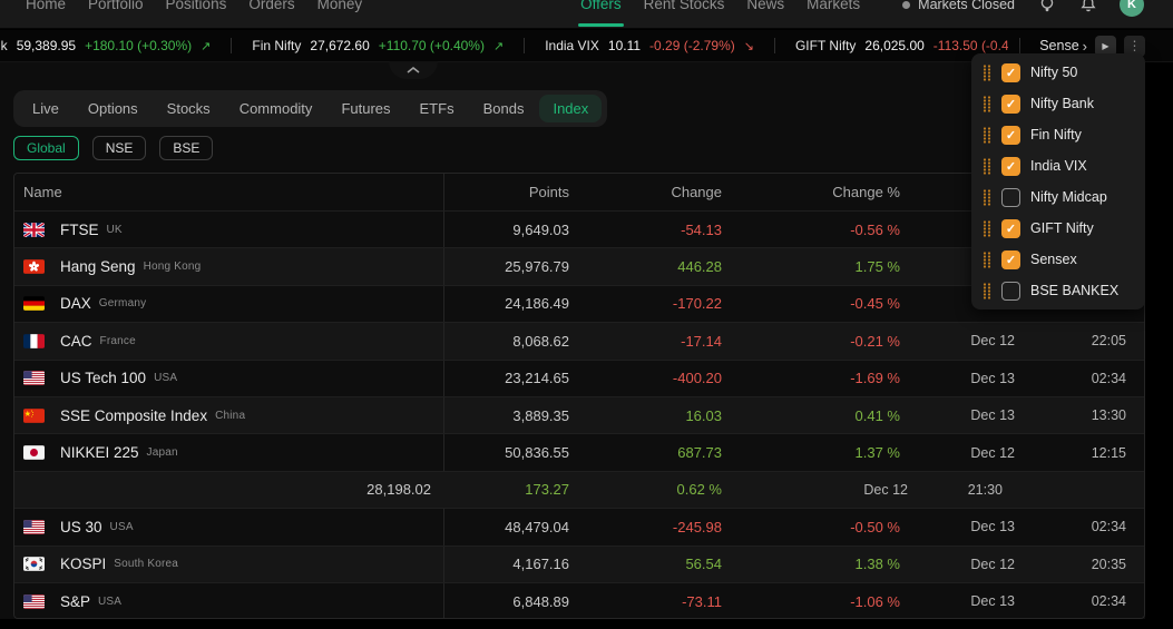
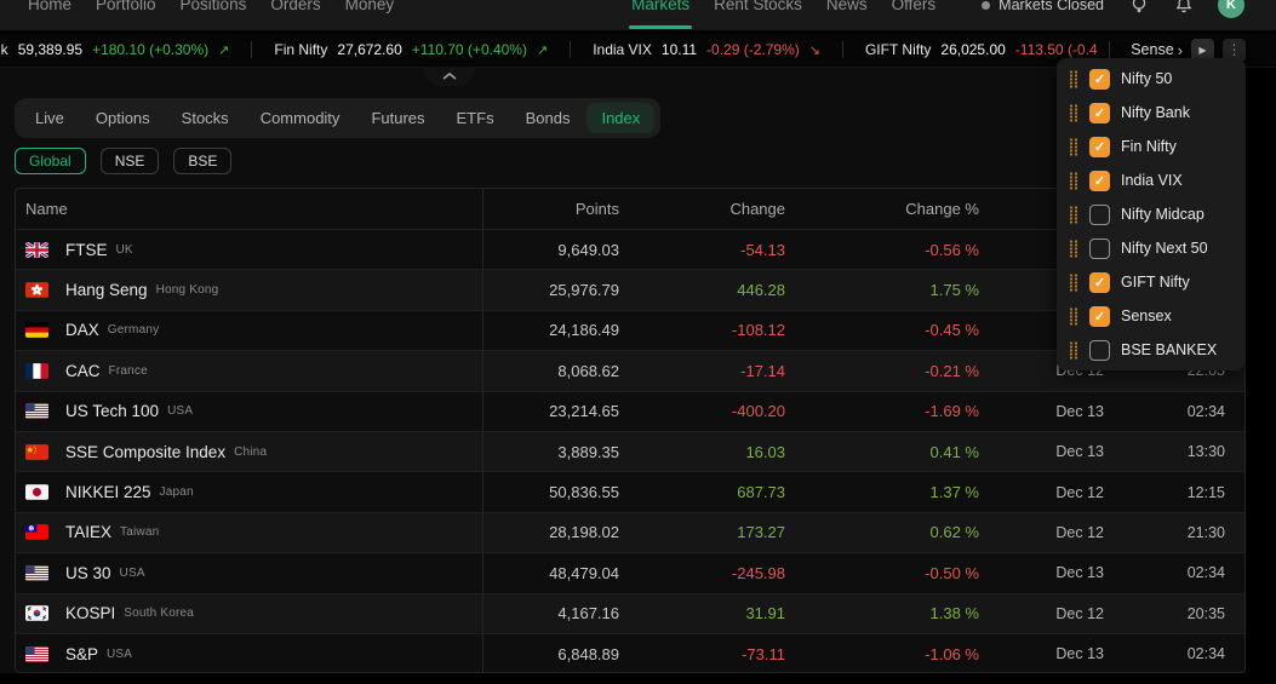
  Home
  Portfolio
  Positions
  Orders
  Money
- Offers
+ Markets
  Rent Stocks
  News
- Markets
+ Offers
  Markets Closed
  K
  59,389.95
  +180.10 (+0.30%)
  ↗
  Fin Nifty
  27,672.60
  +110.70 (+0.40%)
  ↗
  India VIX
  10.11
  -0.29 (-2.79%)
  ↘
  GIFT Nifty
  26,025.00
  -113.50 (-0.4
  Sense
  ›
  ▶
  ⋮
  Live
  Options
  Stocks
  Commodity
  Futures
  ETFs
  Bonds
  Index
  Global
  NSE
  BSE
  Name
  Points
  Change
  Change %
  FTSE
  UK
  9,649.03
  -54.13
  -0.56 %
  Hang Seng
  Hong Kong
  25,976.79
  446.28
  1.75 %
  DAX
  Germany
  24,186.49
- -170.22
+ -108.12
  -0.45 %
  CAC
  France
  8,068.62
  -17.14
  -0.21 %
  Dec 12
  22:05
  US Tech 100
  USA
  23,214.65
  -400.20
  -1.69 %
  Dec 13
  02:34
  SSE Composite Index
  China
  3,889.35
  16.03
  0.41 %
  Dec 13
  13:30
  NIKKEI 225
  Japan
  50,836.55
  687.73
  1.37 %
  Dec 12
  12:15
+ TAIEX
+ Taiwan
  28,198.02
  173.27
  0.62 %
  Dec 12
  21:30
  US 30
  USA
  48,479.04
  -245.98
  -0.50 %
  Dec 13
  02:34
  KOSPI
  South Korea
  4,167.16
- 56.54
+ 31.91
  1.38 %
  Dec 12
  20:35
  S&P
  USA
  6,848.89
  -73.11
  -1.06 %
  Dec 13
  02:34
  ✓
  Nifty 50
  ✓
  Nifty Bank
  ✓
  Fin Nifty
  ✓
  India VIX
  Nifty Midcap
+ Nifty Next 50
  ✓
  GIFT Nifty
  ✓
  Sensex
  BSE BANKEX
